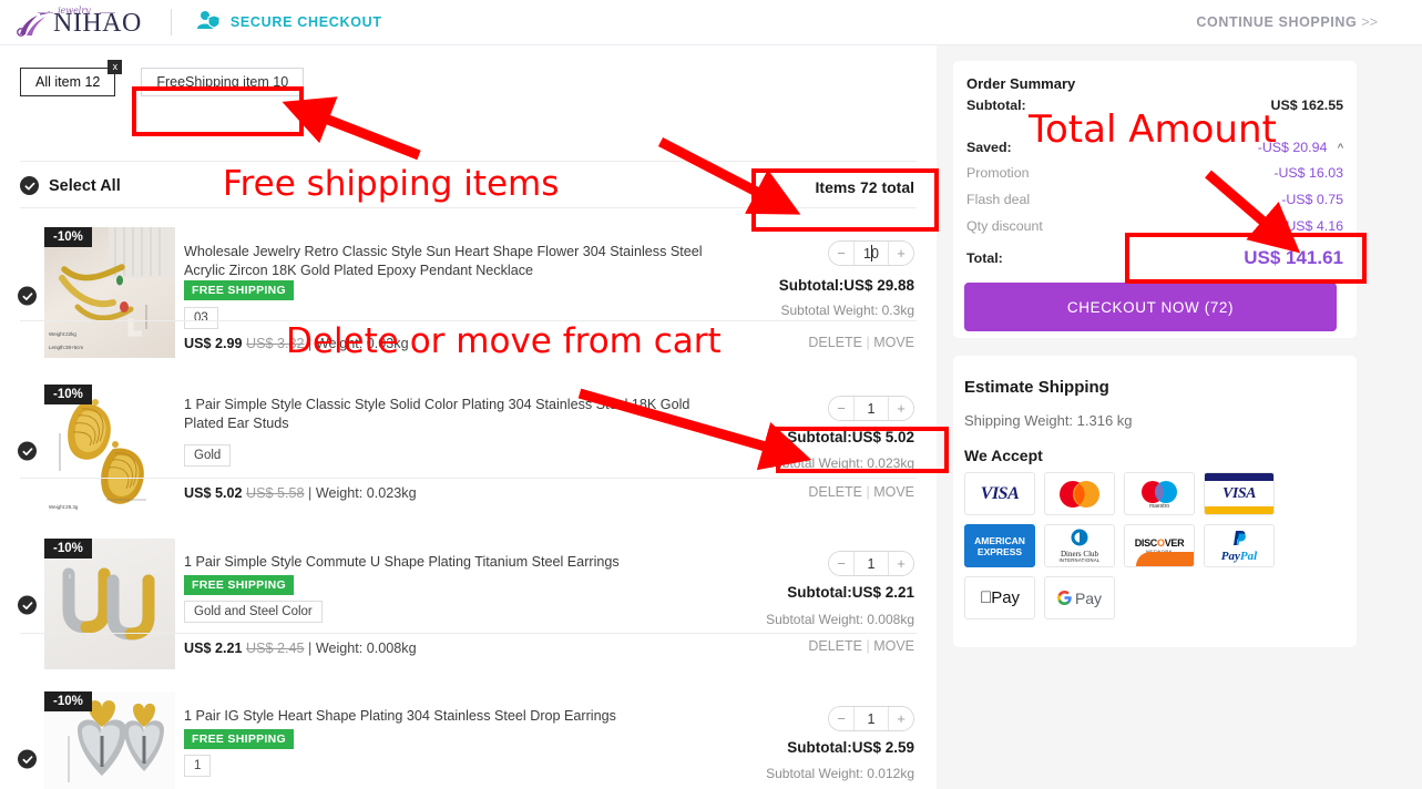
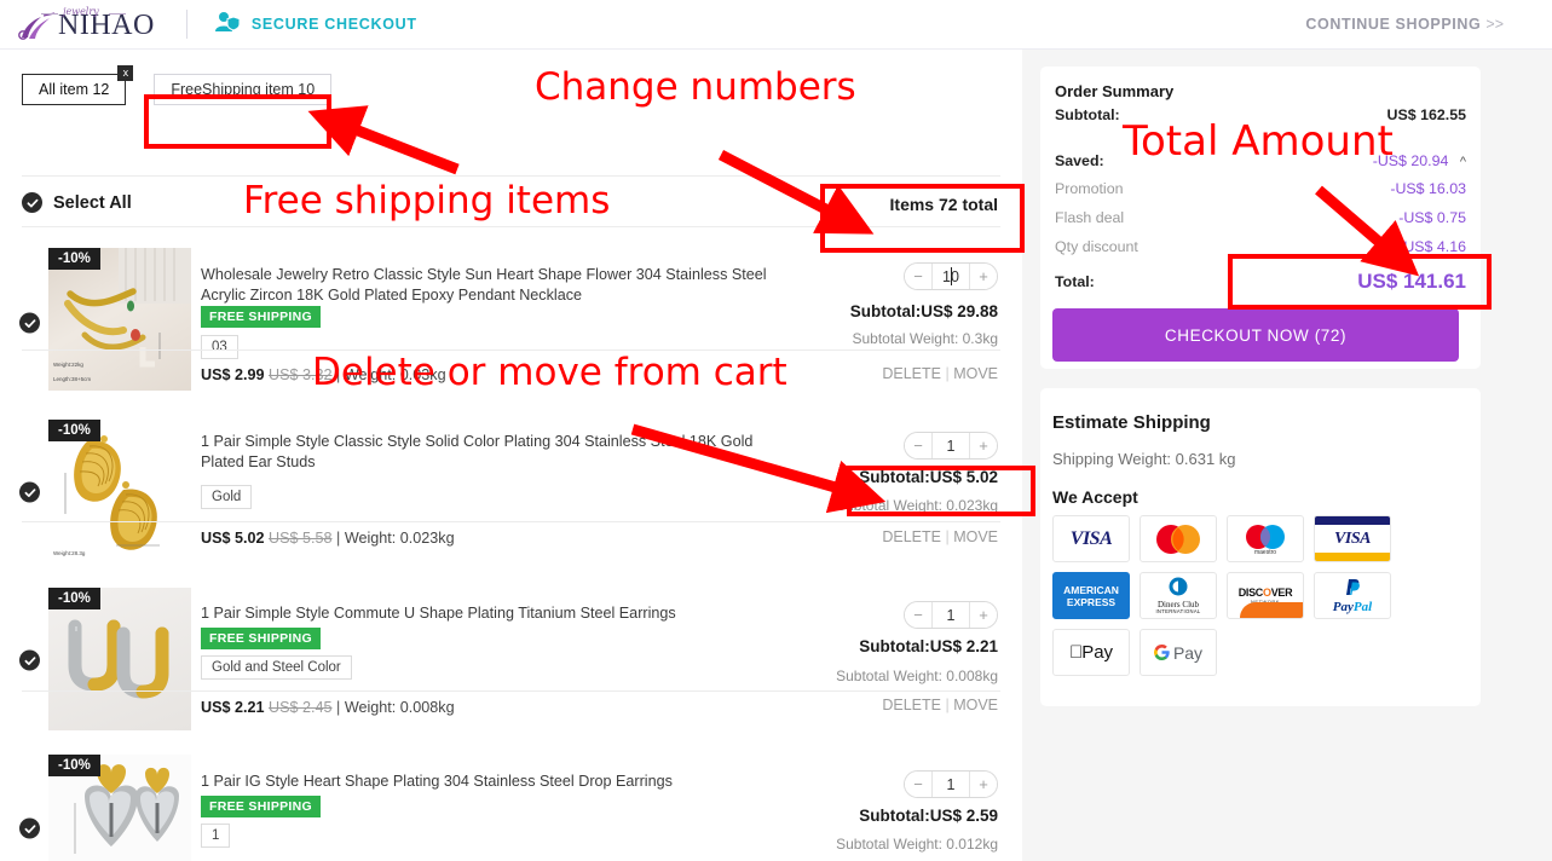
  jewelry
  NIHAO
  SECURE CHECKOUT
  CONTINUE SHOPPING >>
  All item 12
  x
  FreeShipping item 10
  Select All
  Items 72 total
  -10%
  Wholesale Jewelry Retro Classic Style Sun Heart Shape Flower 304 Stainless Steel Acrylic Zircon 18K Gold Plated Epoxy Pendant Necklace
  FREE SHIPPING
  03
  US$ 2.99 US$ 3.32 | Weight: 0.03kg
  −
  10
  +
  Subtotal:US$ 29.88
  Subtotal Weight: 0.3kg
  DELETE | MOVE
  -10%
  1 Pair Simple Style Classic Style Solid Color Plating 304 Stainless8K Gold Plated Ear Studs
  Gold
  US$ 5.02 US$ 5.58 | Weight: 0.023kg
  −
  1
  +
  Subtotal:US$ 5.02
  Subtotal Weight: 0.023kg
  DELETE | MOVE
  -10%
  1 Pair Simple Style Commute U Shape Plating Titanium Steel Earrings
  FREE SHIPPING
  Gold and Steel Color
  US$ 2.21 US$ 2.45 | Weight: 0.008kg
  −
  1
  +
  Subtotal:US$ 2.21
  Subtotal Weight: 0.008kg
  DELETE | MOVE
  -10%
  1 Pair IG Style Heart Shape Plating 304 Stainless Steel Drop Earrings
  FREE SHIPPING
  1
  −
  1
  +
  Subtotal:US$ 2.59
  Subtotal Weight: 0.012kg
  Order Summary
  Subtotal:
  US$ 162.55
  Saved:
  -US$ 20.94 ^
  Promotion
  -US$ 16.03
  Flash deal
  -US$ 0.75
  Qty discount
  -US$ 4.16
  Total:
  US$ 141.61
  CHECKOUT NOW (72)
  Estimate Shipping
- Shipping Weight: 1.316 kg
+ Shipping Weight: 0.631 kg
  We Accept
  VISA
  VISA
  AMERICAN
  EXPRESS
  Diners Club
  DISCOVER
  PayPal
  
  Pay
  Pay
+ Change numbers
  Free shipping items
  Delete or move from cart
  Total Amount
